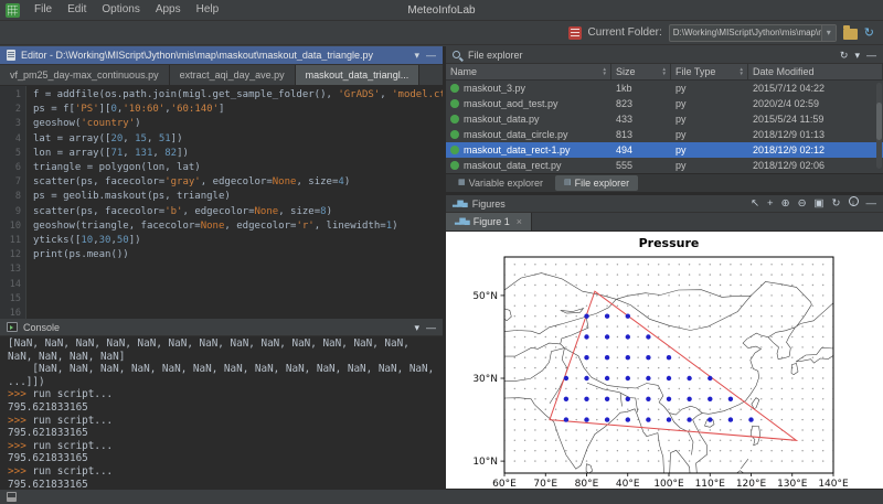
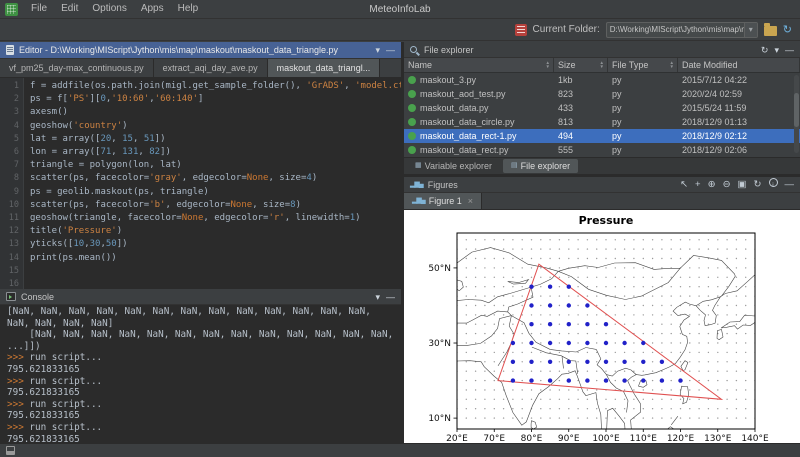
  File
  Edit
  Options
  Apps
  Help
  MeteoInfoLab
  Current Folder:
  D:\Working\MIScript\Jython\mis\map\
  ▾
  ↻
  Editor - D:\Working\MIScript\Jython\mis\map\maskout\maskout_data_triangle.py
  ▾
  —
  vf_pm25_day-max_continuous.py
  extract_aqi_day_ave.py
  maskout_data_triangl...
  1
  2
  3
  4
  5
  6
  7
  8
  9
  10
  11
  12
  13
  14
  15
  16
  f = addfile(os.path.join(migl.get_sample_folder(), 'GrADS', 'model.c
  ps = f['PS'][0,'10:60','60:140']
+ axesm()
  geoshow('country')
  lat = array([20, 15, 51])
  lon = array([71, 131, 82])
  triangle = polygon(lon, lat)
  scatter(ps, facecolor='gray', edgecolor=None, size=4)
  ps = geolib.maskout(ps, triangle)
  scatter(ps, facecolor='b', edgecolor=None, size=8)
  geoshow(triangle, facecolor=None, edgecolor='r', linewidth=1)
+ title('Pressure')
  yticks([10,30,50])
  print(ps.mean())
  Console
  ▾
  —
  [NaN, NaN, NaN, NaN, NaN, NaN, NaN, NaN, NaN, NaN, NaN, NaN, NaN,
  NaN, NaN, NaN, NaN]
  [NaN, NaN, NaN, NaN, NaN, NaN, NaN, NaN, NaN, NaN, NaN, NaN, NaN,
  ...]])
  >>> run script...
  795.621833165
  >>> run script...
  795.621833165
  >>> run script...
  795.621833165
  >>> run script...
  795.621833165
  File explorer
  ↻
  ▾
  —
  Name
  Size
  File Type
  Date Modified
  maskout_3.py
  1kb
  py
  2015/7/12 04:22
  maskout_aod_test.py
  823
  py
  2020/2/4 02:59
  maskout_data.py
  433
  py
  2015/5/24 11:59
  maskout_data_circle.py
  813
  py
  2018/12/9 01:13
  maskout_data_rect-1.py
  494
  py
  2018/12/9 02:12
  maskout_data_rect.py
  555
  py
  2018/12/9 02:06
  Variable explorer
  File explorer
  Figures
  ↖
  +
  ⊕
  ⊖
  ▣
  ↻
  —
  Figure 1
  ×
- 60°E
+ 20°E
  70°E
  80°E
- 40°E
+ 90°E
  100°E
  110°E
  120°E
  130°E
  140°E
  10°N
  30°N
  50°N
  Pressure
